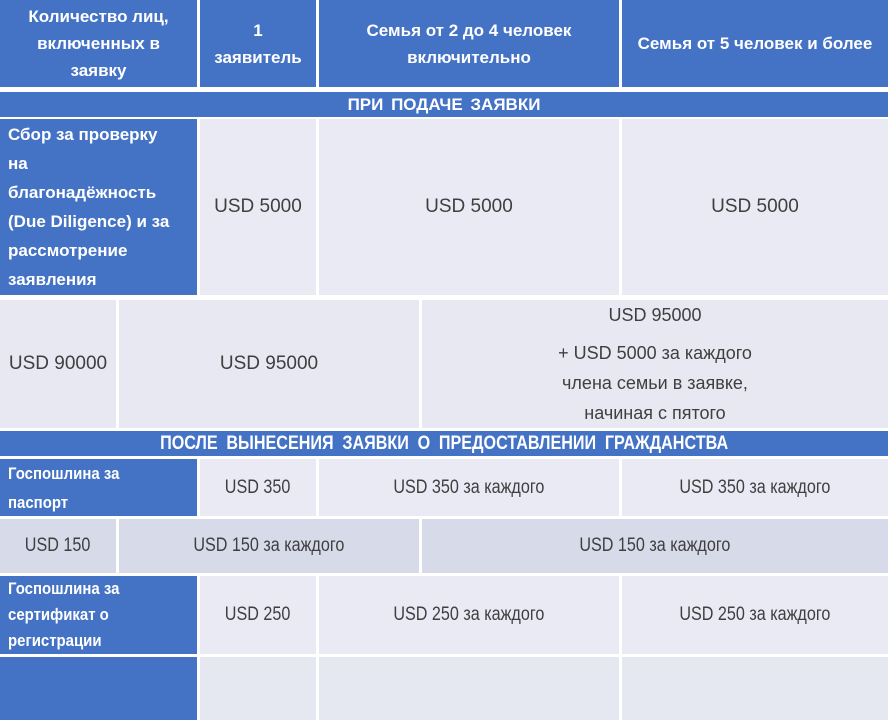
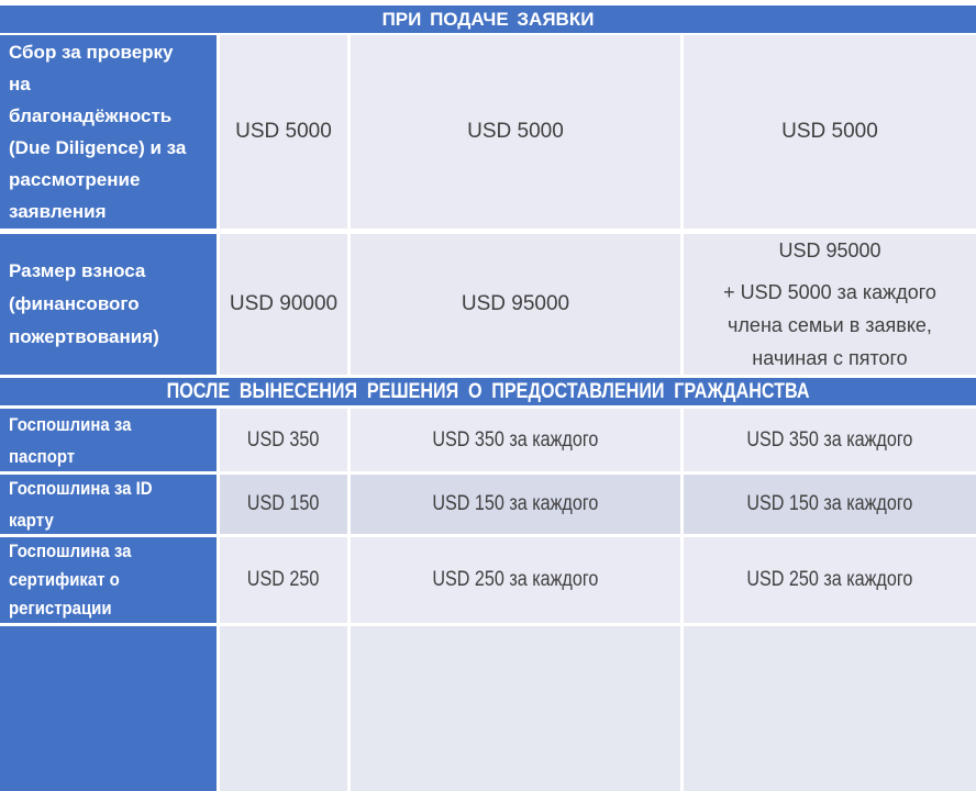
- Количество лиц,
- включенных в
- заявку
- 1
- заявитель
- Семья от 2 до 4 человек
- включительно
- Семья от 5 человек и более
  ПРИ ПОДАЧЕ ЗАЯВКИ
  Сбор за проверку
  на
  благонадёжность
  (Due Diligence) и за
  рассмотрение
  заявления
  USD 5000
  USD 5000
  USD 5000
+ Размер взноса
+ (финансового
+ пожертвования)
  USD 90000
  USD 95000
  USD 95000
  + USD 5000 за каждого
  члена семьи в заявке,
  начиная с пятого
- ПОСЛЕ ВЫНЕСЕНИЯ ЗАЯВКИ О ПРЕДОСТАВЛЕНИИ ГРАЖДАНСТВА
+ ПОСЛЕ ВЫНЕСЕНИЯ РЕШЕНИЯ О ПРЕДОСТАВЛЕНИИ ГРАЖДАНСТВА
  Госпошлина за
  паспорт
  USD 350
  USD 350 за каждого
  USD 350 за каждого
+ Госпошлина за ID
+ карту
  USD 150
  USD 150 за каждого
  USD 150 за каждого
  Госпошлина за
  сертификат о
  регистрации
  USD 250
  USD 250 за каждого
  USD 250 за каждого
